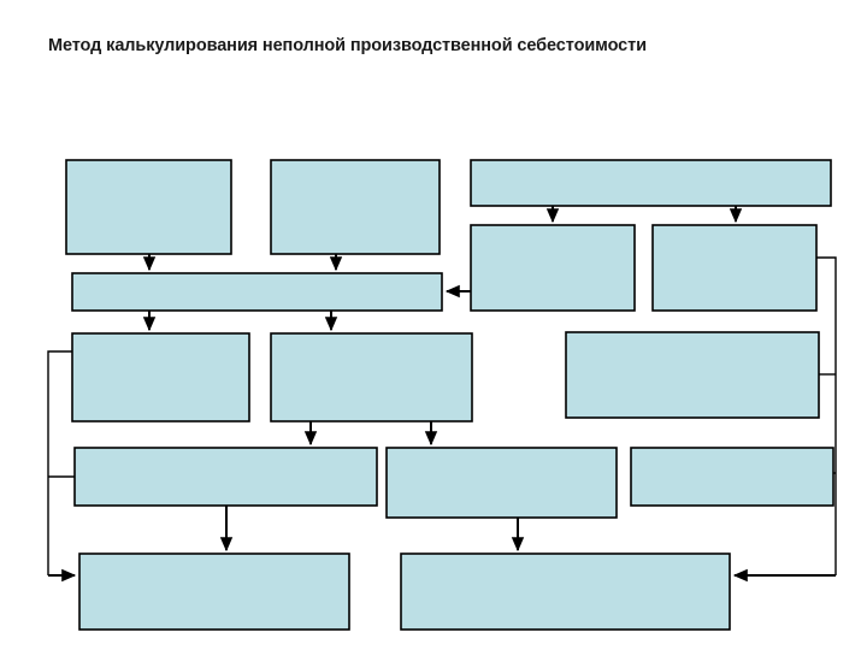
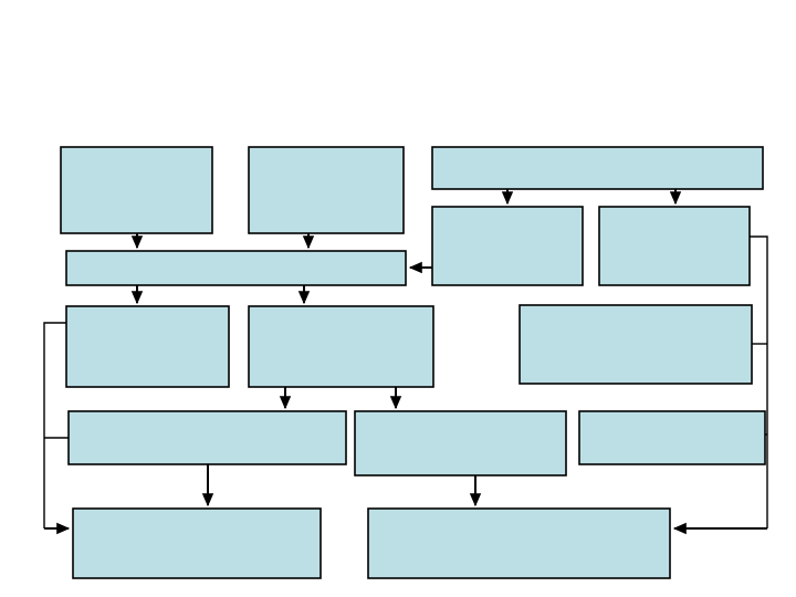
- Метод калькулирования неполной производственной себестоимости
